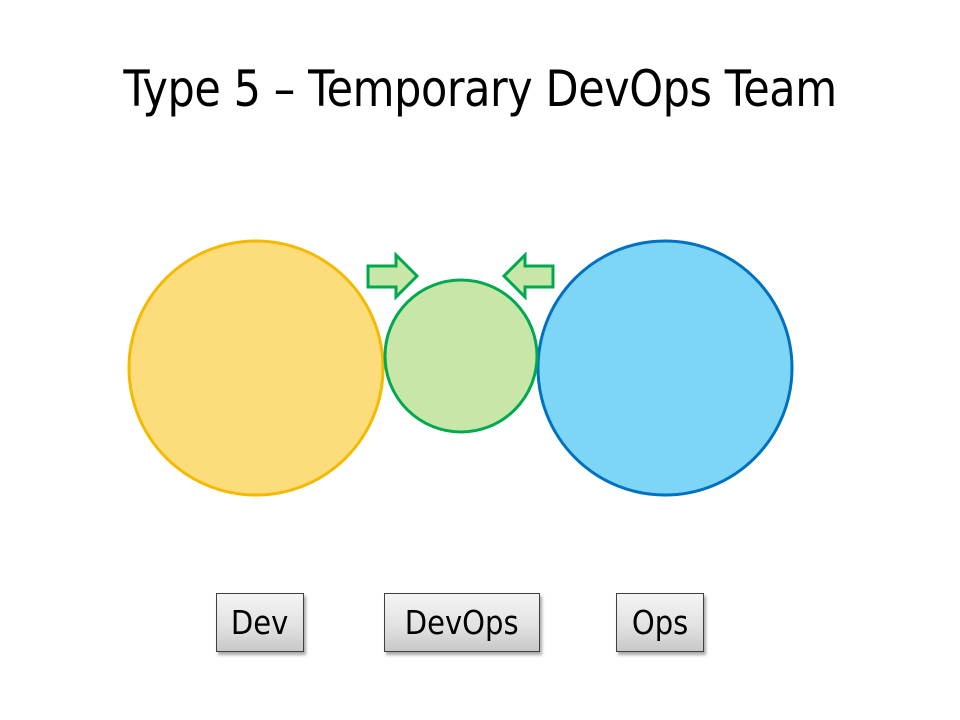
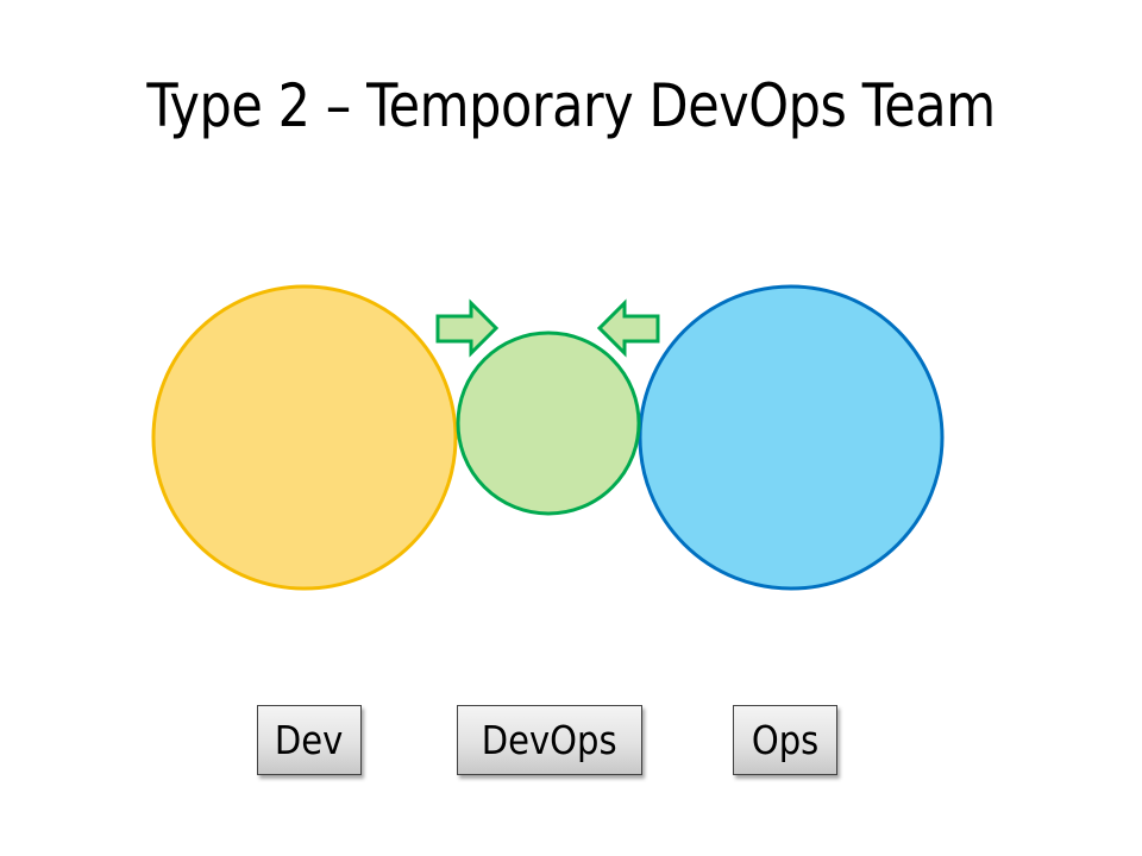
- Type 5 – Temporary DevOps Team
+ Type 2 – Temporary DevOps Team
  Dev
  DevOps
  Ops
